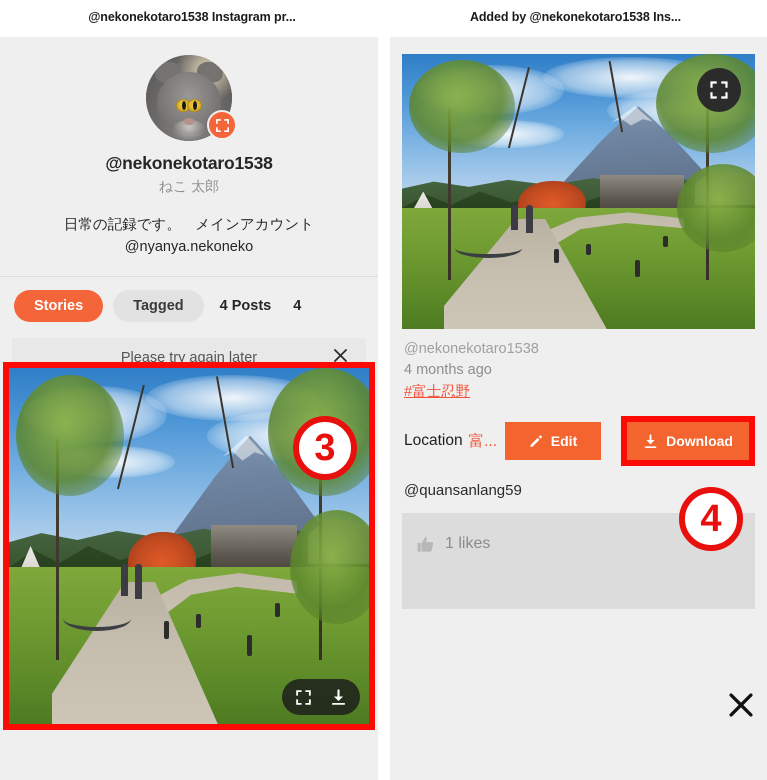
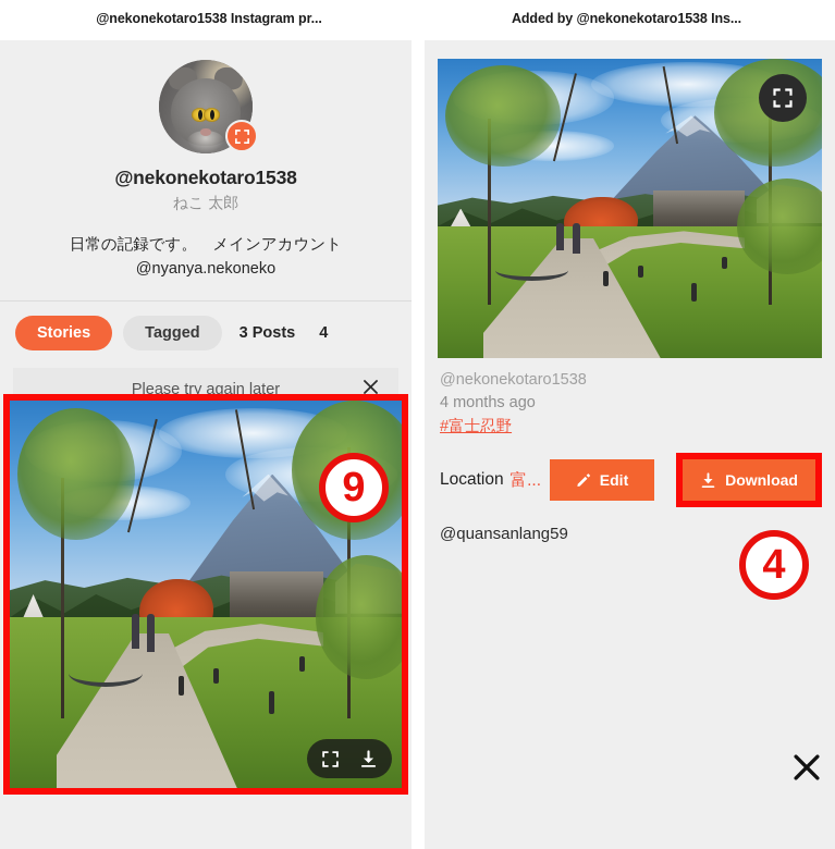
  @nekonekotaro1538 Instagram pr...
  Added by @nekonekotaro1538 Ins...
  @nekonekotaro1538
  ねこ 太郎
  日常の記録です。 メインアカウント
  @nyanya.nekoneko
  Stories
  Tagged
- 4 Posts
+ 3 Posts
  4
  Please try again later
- 3
+ 9
  @nekonekotaro1538
  4 months ago
  #富士忍野
  Location
  富...
  Edit
  Download
  @quansanlang59
- 1 likes
  4
